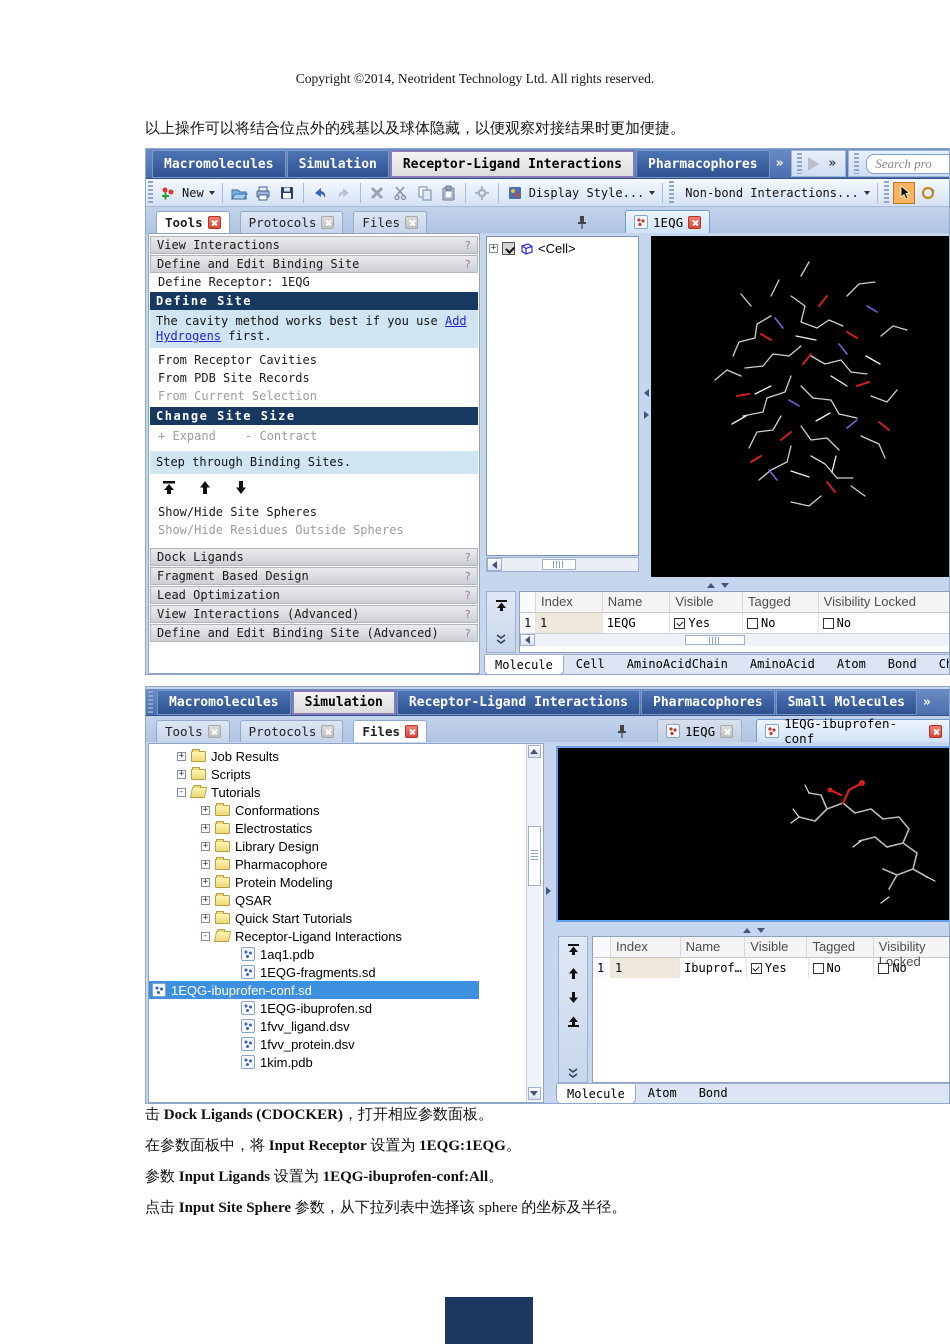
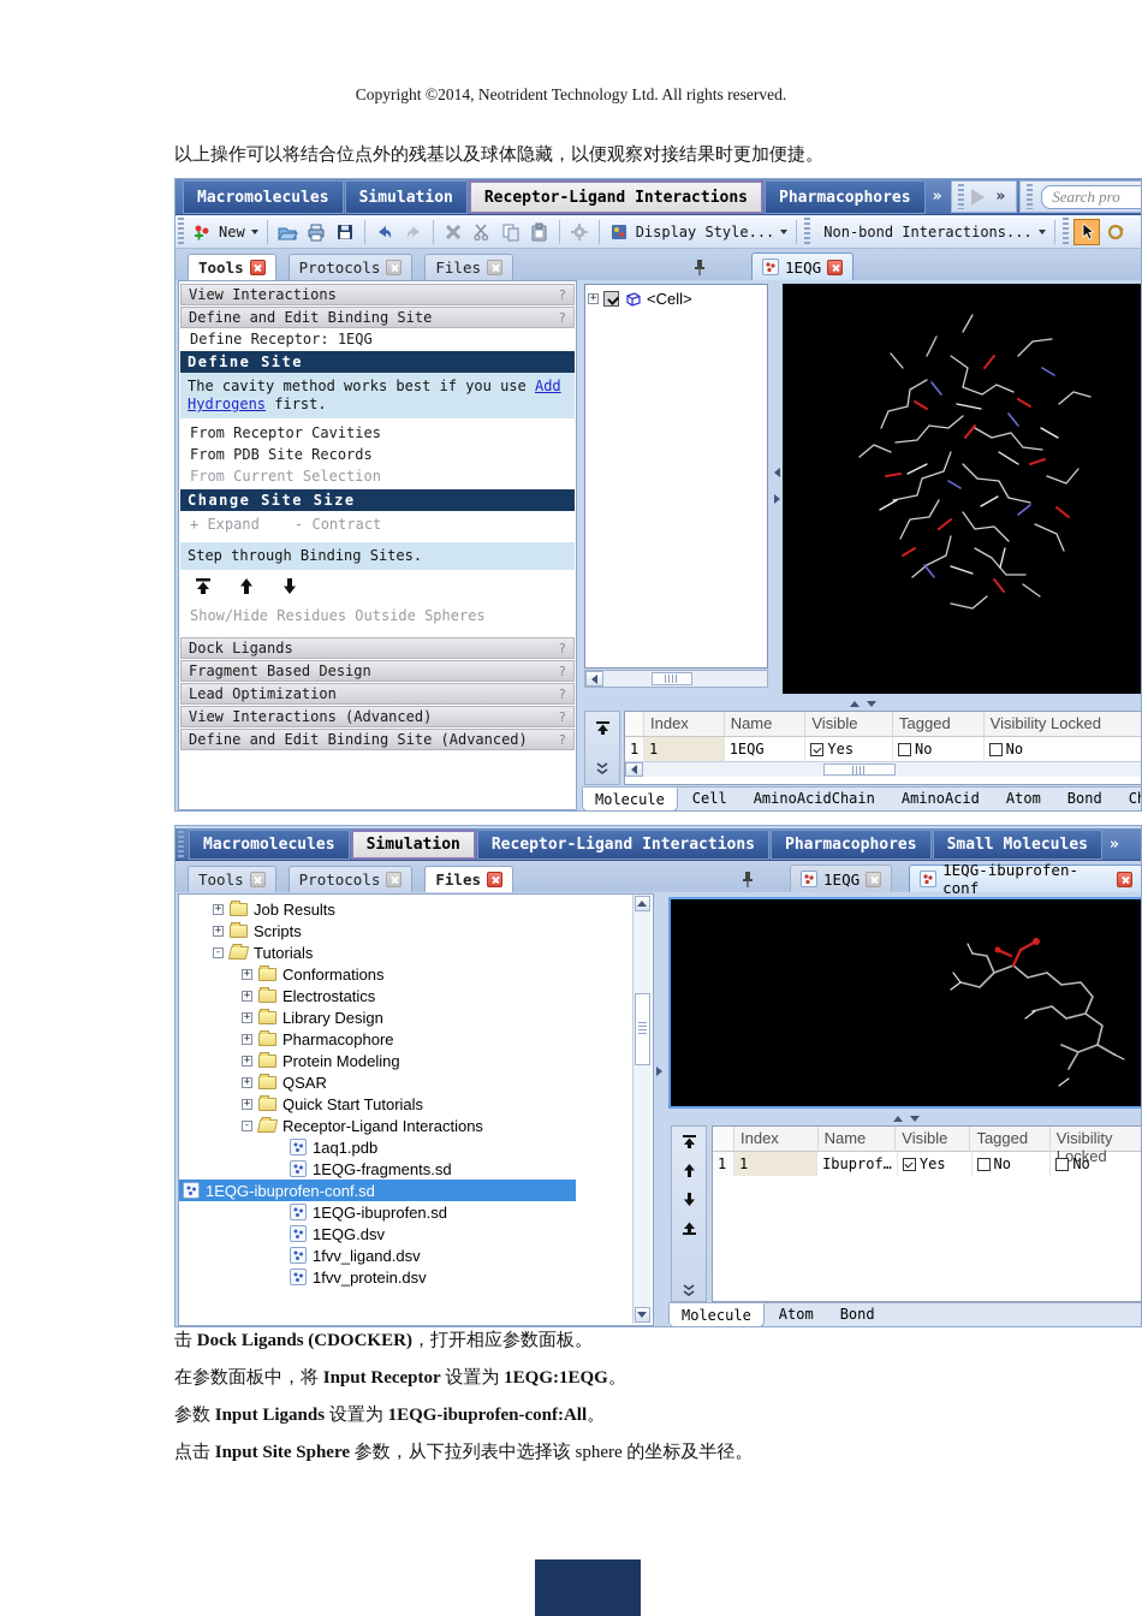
  Copyright ©2014, Neotrident Technology Ltd. All rights reserved.
  以上操作可以将结合位点外的残基以及球体隐藏，以便观察对接结果时更加便捷。
  Macromolecules
  Simulation
  Receptor-Ligand Interactions
  Pharmacophores
  »
  »
  Search pro
  New
  Display Style...
  Non-bond Interactions...
  Tools
  Protocols
  Files
  1EQG
  View Interactions
  ?
  Define and Edit Binding Site
  ?
  Define Receptor: 1EQG
  Define Site
  The cavity method works best if you use Add Hydrogens first.
  From Receptor Cavities
  From PDB Site Records
  From Current Selection
  Change Site Size
  + Expand - Contract
  Step through Binding Sites.
- Show/Hide Site Spheres
  Show/Hide Residues Outside Spheres
  Dock Ligands
  ?
  Fragment Based Design
  ?
  Lead Optimization
  ?
  View Interactions (Advanced)
  ?
  Define and Edit Binding Site (Advanced)
  ?
  +
  <Cell>
  Index
  Name
  Visible
  Tagged
  Visibility Locked
  1
  1
  1EQG
  Yes
  No
  No
  Molecule
  Cell
  AminoAcidChain
  AminoAcid
  Atom
  Bond
  Macromolecules
  Simulation
  Receptor-Ligand Interactions
  Pharmacophores
  Small Molecules
  »
  Tools
  Protocols
  Files
  1EQG
  1EQG-ibuprofen-conf
  +
  Job Results
  +
  Scripts
  -
  Tutorials
  +
  Conformations
  +
  Electrostatics
  +
  Library Design
  +
  Pharmacophore
  +
  Protein Modeling
  +
  QSAR
  +
  Quick Start Tutorials
  -
  Receptor-Ligand Interactions
  1aq1.pdb
  1EQG-fragments.sd
  1EQG-ibuprofen-conf.sd
  1EQG-ibuprofen.sd
+ 1EQG.dsv
  1fvv_ligand.dsv
  1fvv_protein.dsv
- 1kim.pdb
  Index
  Name
  Visible
  Tagged
  Visibility Locked
  1
  1
  Ibuprof…
  Yes
  No
  No
  Molecule
  Atom
  Bond
  击 Dock Ligands (CDOCKER)，打开相应参数面板。
  在参数面板中，将 Input Receptor 设置为 1EQG:1EQG。
  参数 Input Ligands 设置为 1EQG-ibuprofen-conf:All。
  点击 Input Site Sphere 参数，从下拉列表中选择该 sphere 的坐标及半径。
